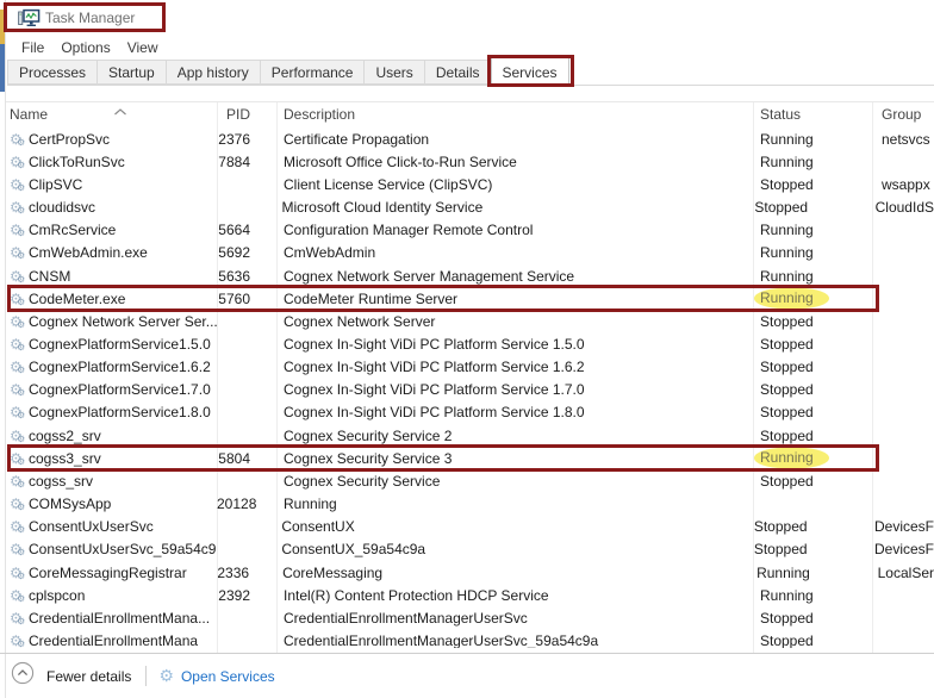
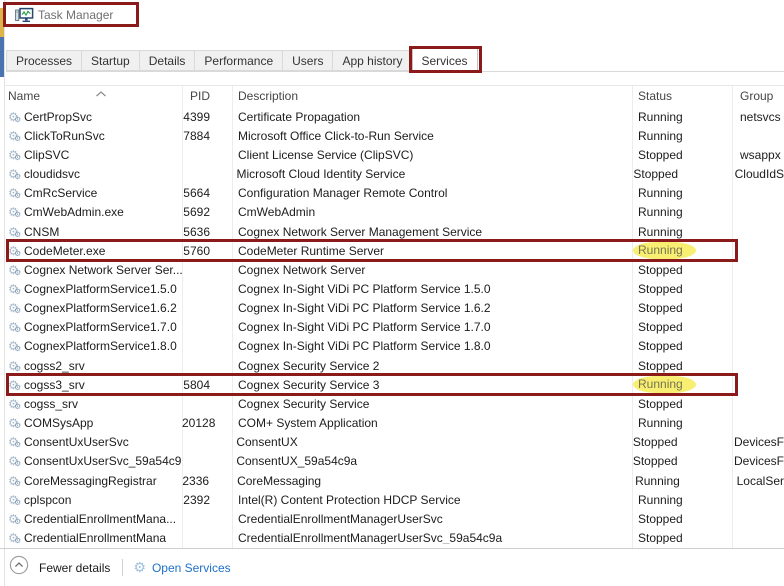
  Task Manager
- File
- Options
- View
  Processes
  Startup
- App history
+ Details
  Performance
  Users
- Details
+ App history
  Services
  Name
  PID
  Description
  Status
  Group
  ⚙
  ⚙
  CertPropSvc
- 2376
+ 4399
  Certificate Propagation
  Running
  netsvcs
  ⚙
  ⚙
  ClickToRunSvc
  7884
  Microsoft Office Click-to-Run Service
  Running
  ⚙
  ⚙
  ClipSVC
  Client License Service (ClipSVC)
  Stopped
  wsappx
  ⚙
  ⚙
  cloudidsvc
  Microsoft Cloud Identity Service
  Stopped
  CloudIdS
  ⚙
  ⚙
  CmRcService
  5664
  Configuration Manager Remote Control
  Running
  ⚙
  ⚙
  CmWebAdmin.exe
  5692
  CmWebAdmin
  Running
  ⚙
  ⚙
  CNSM
  5636
  Cognex Network Server Management Service
  Running
  ⚙
  ⚙
  CodeMeter.exe
  5760
  CodeMeter Runtime Server
  Running
  ⚙
  ⚙
  Cognex Network Server Ser...
  Cognex Network Server
  Stopped
  ⚙
  ⚙
  CognexPlatformService1.5.0
  Cognex In-Sight ViDi PC Platform Service 1.5.0
  Stopped
  ⚙
  ⚙
  CognexPlatformService1.6.2
  Cognex In-Sight ViDi PC Platform Service 1.6.2
  Stopped
  ⚙
  ⚙
  CognexPlatformService1.7.0
  Cognex In-Sight ViDi PC Platform Service 1.7.0
  Stopped
  ⚙
  ⚙
  CognexPlatformService1.8.0
  Cognex In-Sight ViDi PC Platform Service 1.8.0
  Stopped
  ⚙
  ⚙
  cogss2_srv
  Cognex Security Service 2
  Stopped
  ⚙
  ⚙
  cogss3_srv
  5804
  Cognex Security Service 3
  Running
  ⚙
  ⚙
  cogss_srv
  Cognex Security Service
  Stopped
  ⚙
  ⚙
  COMSysApp
  20128
+ COM+ System Application
  Running
  ⚙
  ⚙
  ConsentUxUserSvc
  ConsentUX
  Stopped
  DevicesF
  ⚙
  ⚙
  ConsentUxUserSvc_59a54c9
  ConsentUX_59a54c9a
  Stopped
  DevicesF
  ⚙
  ⚙
  CoreMessagingRegistrar
  2336
  CoreMessaging
  Running
  LocalSer
  ⚙
  ⚙
  cplspcon
  2392
  Intel(R) Content Protection HDCP Service
  Running
  ⚙
  ⚙
  CredentialEnrollmentMana...
  CredentialEnrollmentManagerUserSvc
  Stopped
  ⚙
  ⚙
  CredentialEnrollmentMana
  CredentialEnrollmentManagerUserSvc_59a54c9a
  Stopped
  Fewer details
  ⚙
  Open Services
